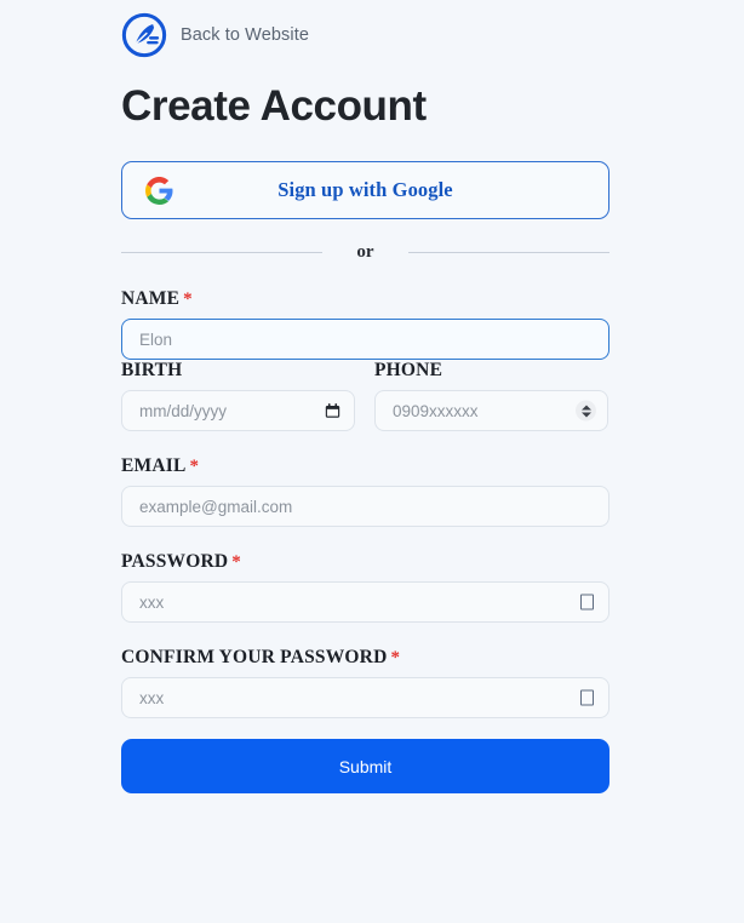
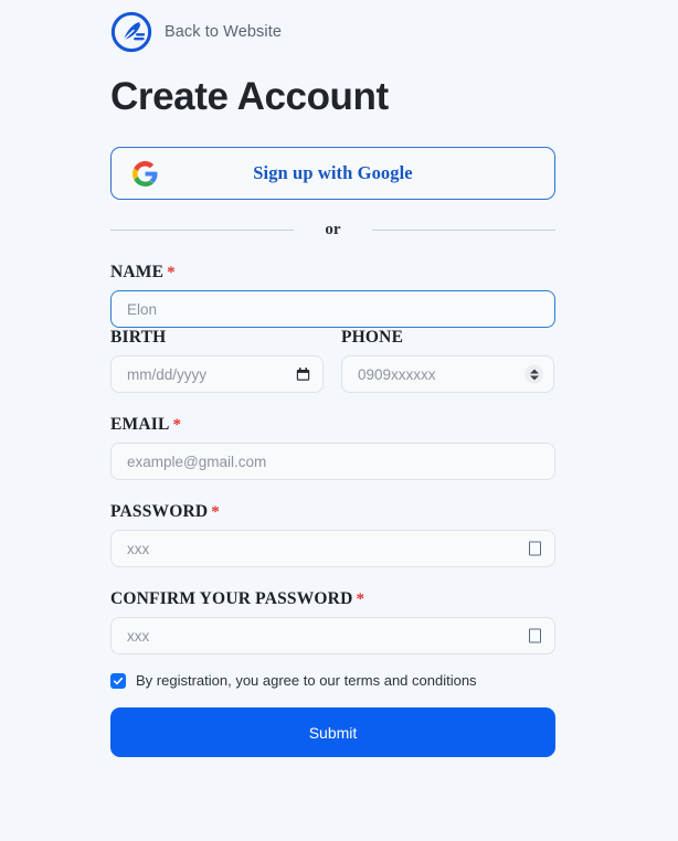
  Back to Website
  Create Account
  Sign up with Google
  or
  NAME *
  Elon
  BIRTH
  mm/dd/yyyy
  PHONE
  0909xxxxxx
  EMAIL *
  example@gmail.com
  PASSWORD *
  xxx
  CONFIRM YOUR PASSWORD *
  xxx
+ By registration, you agree to our terms and conditions
  Submit
